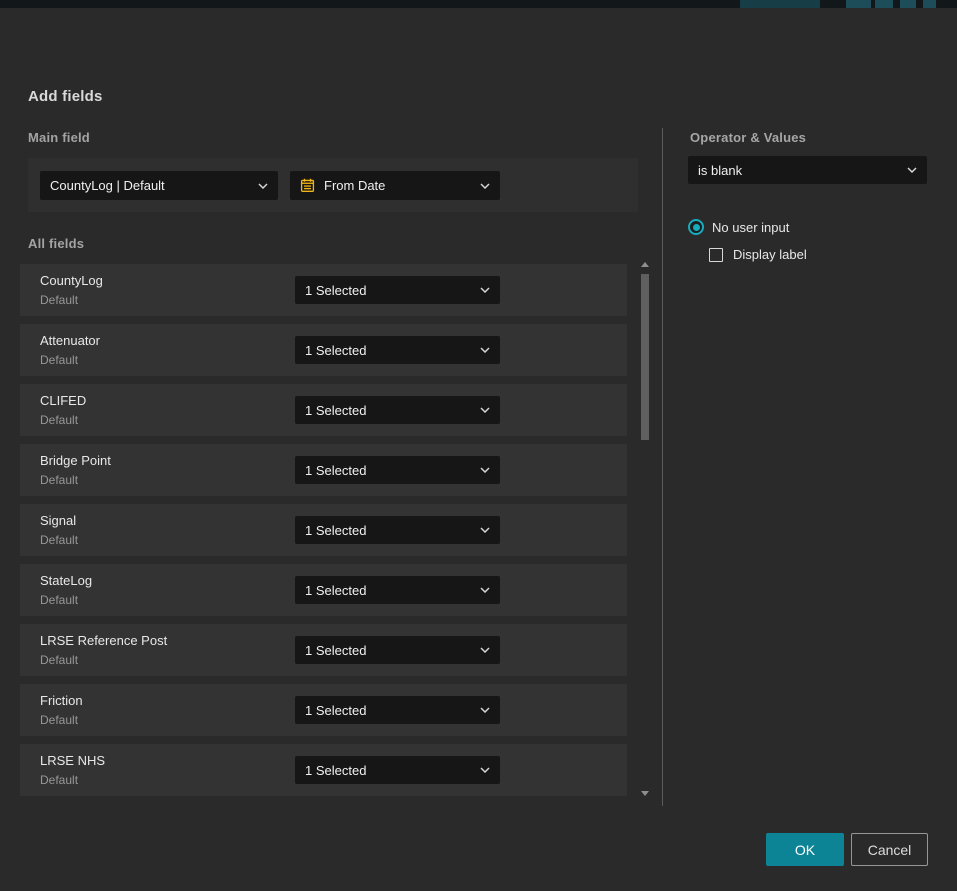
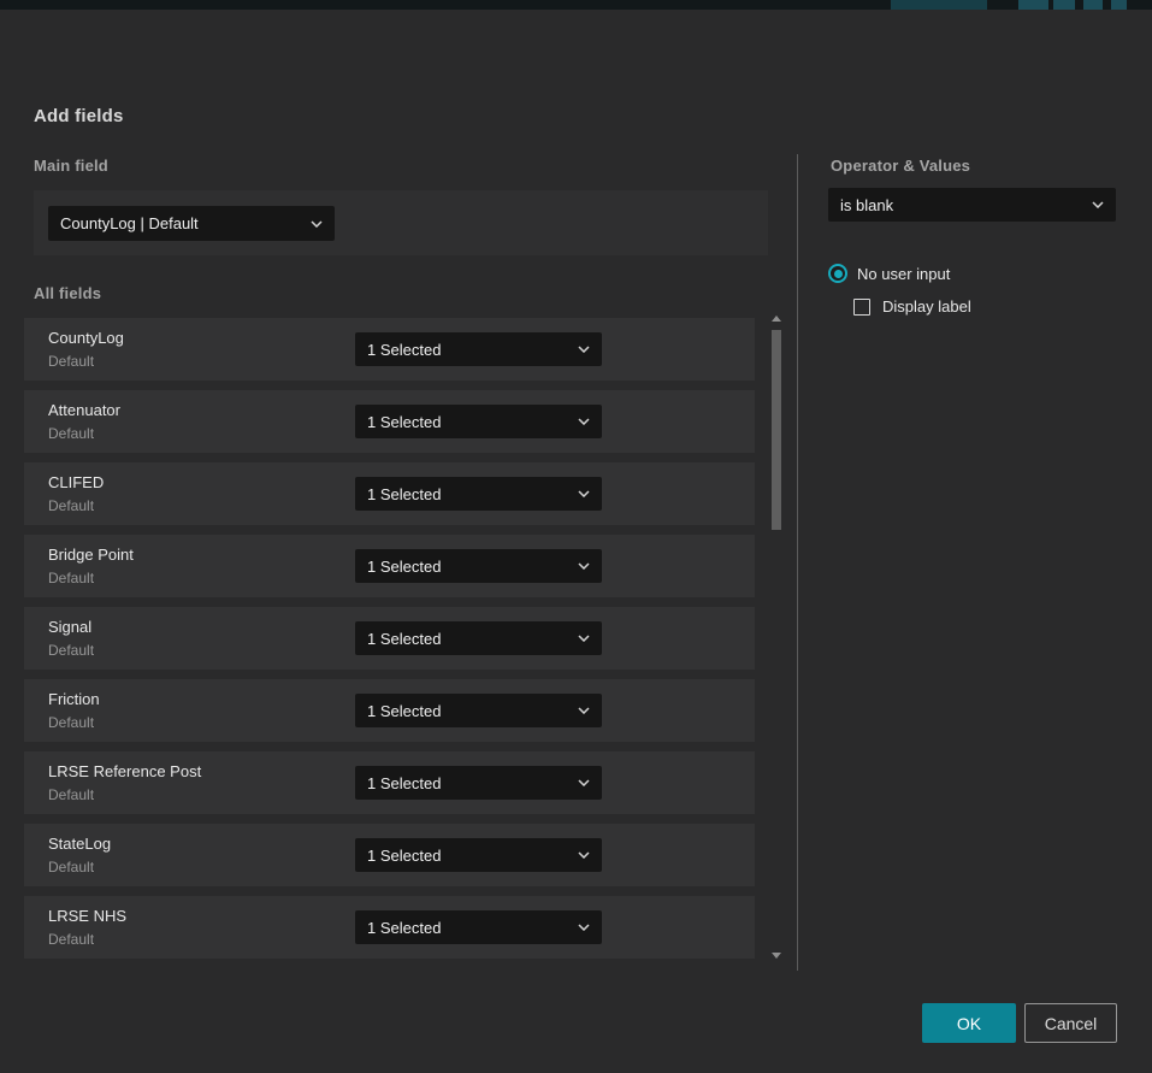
  Add fields
  Main field
  CountyLog | Default
- From Date
  All fields
  CountyLog
  Default
  1 Selected
  Attenuator
  Default
  1 Selected
  CLIFED
  Default
  1 Selected
  Bridge Point
  Default
  1 Selected
  Signal
  Default
  1 Selected
- StateLog
+ Friction
  Default
  1 Selected
  LRSE Reference Post
  Default
  1 Selected
- Friction
+ StateLog
  Default
  1 Selected
  LRSE NHS
  Default
  1 Selected
  Operator & Values
  is blank
  No user input
  Display label
  OK
  Cancel
